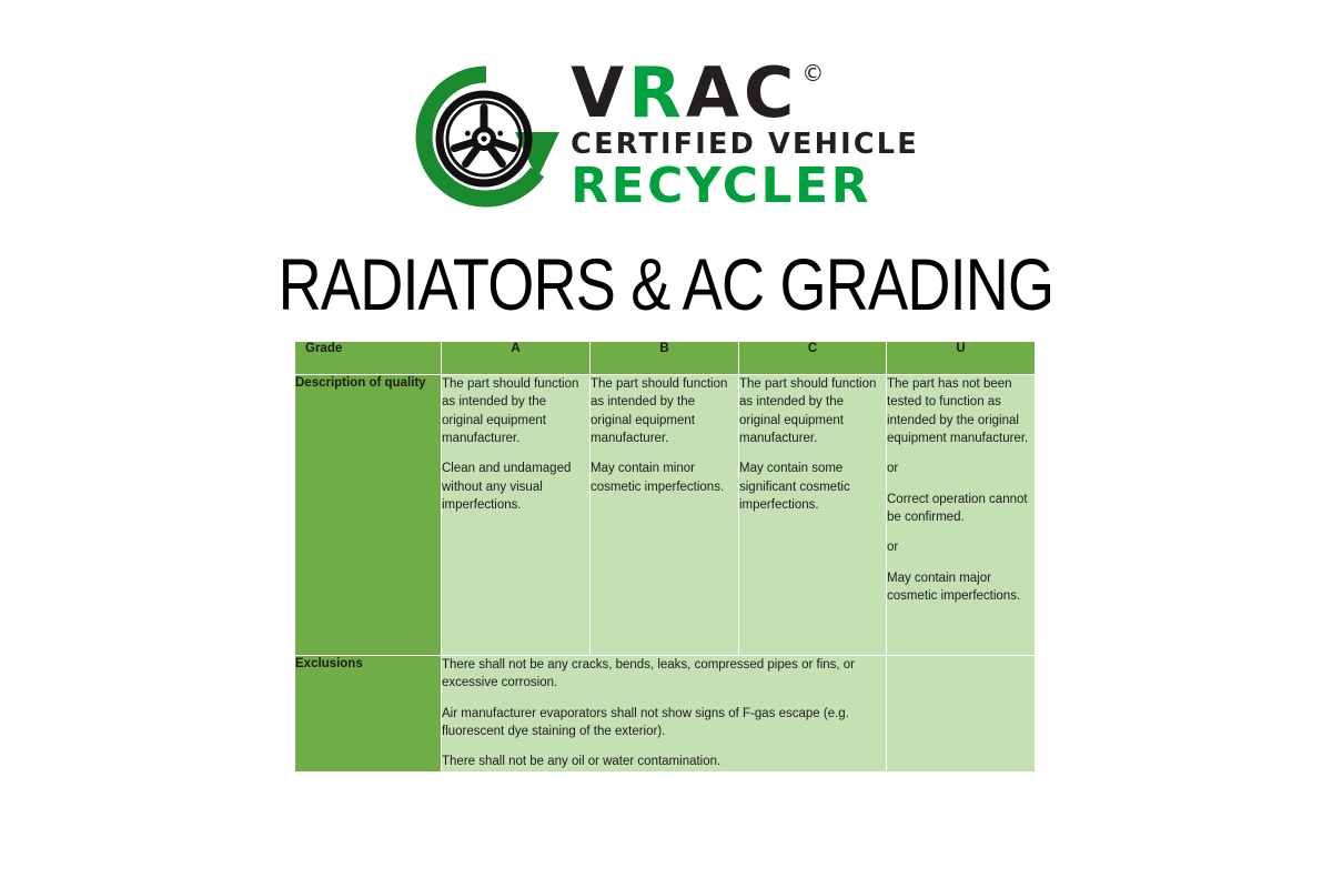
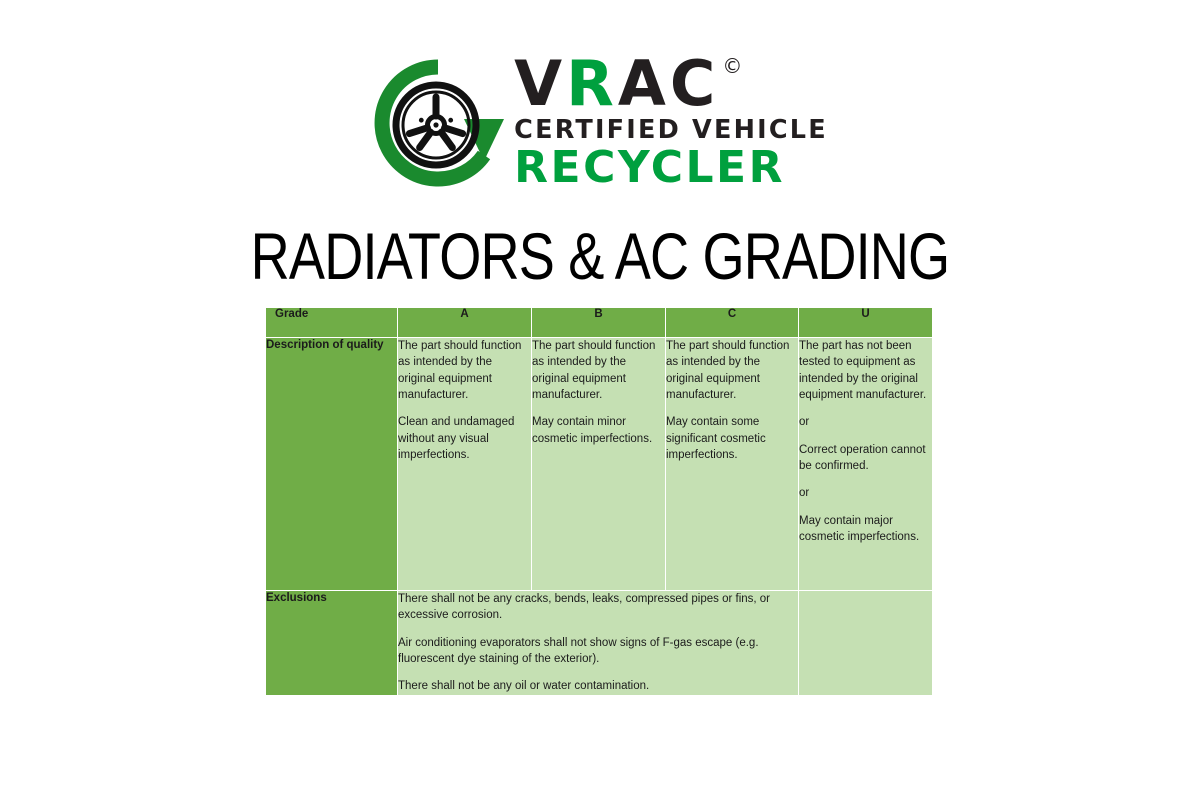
  V
  R
  A
  C
  ©
  CERTIFIED VEHICLE
  RECYCLER
  RADIATORS & AC GRADING
  Grade	A	B	C	U
- Description of quality	The part should function as intended by the original equipment manufacturer.Clean and undamaged without any visual imperfections.	The part should function as intended by the original equipment manufacturer.May contain minor cosmetic imperfections.	The part should function as intended by the original equipment manufacturer.May contain some significant cosmetic imperfections.	The part has not been tested to function as intended by the original equipment manufacturer.orCorrect operation cannot be confirmed.orMay contain major cosmetic imperfections.
+ Description of quality	The part should function as intended by the original equipment manufacturer.Clean and undamaged without any visual imperfections.	The part should function as intended by the original equipment manufacturer.May contain minor cosmetic imperfections.	The part should function as intended by the original equipment manufacturer.May contain some significant cosmetic imperfections.	The part has not been tested to equipment as intended by the original equipment manufacturer.orCorrect operation cannot be confirmed.orMay contain major cosmetic imperfections.
- Exclusions	There shall not be any cracks, bends, leaks, compressed pipes or fins, or excessive corrosion.Air manufacturer evaporators shall not show signs of F-gas escape (e.g. fluorescent dye staining of the exterior).There shall not be any oil or water contamination.
+ Exclusions	There shall not be any cracks, bends, leaks, compressed pipes or fins, or excessive corrosion.Air conditioning evaporators shall not show signs of F-gas escape (e.g. fluorescent dye staining of the exterior).There shall not be any oil or water contamination.
